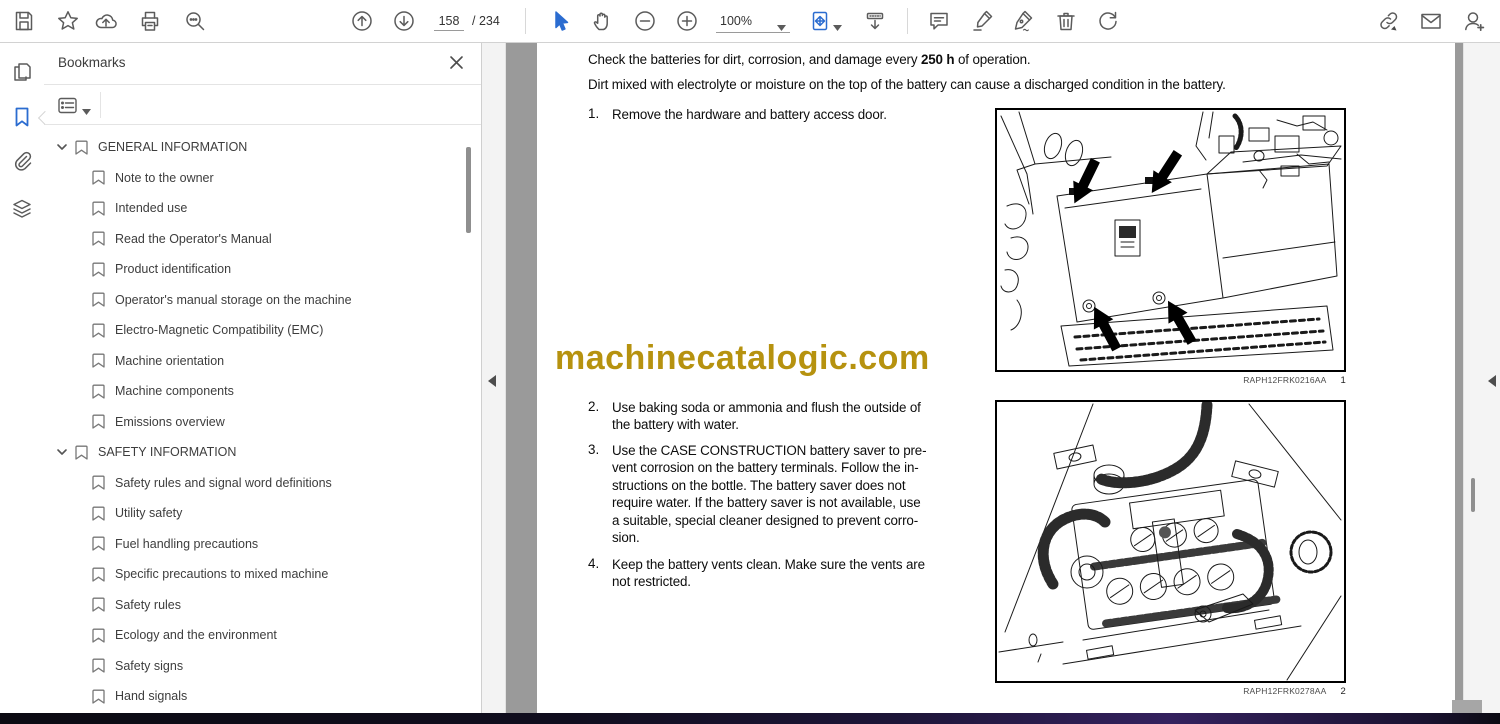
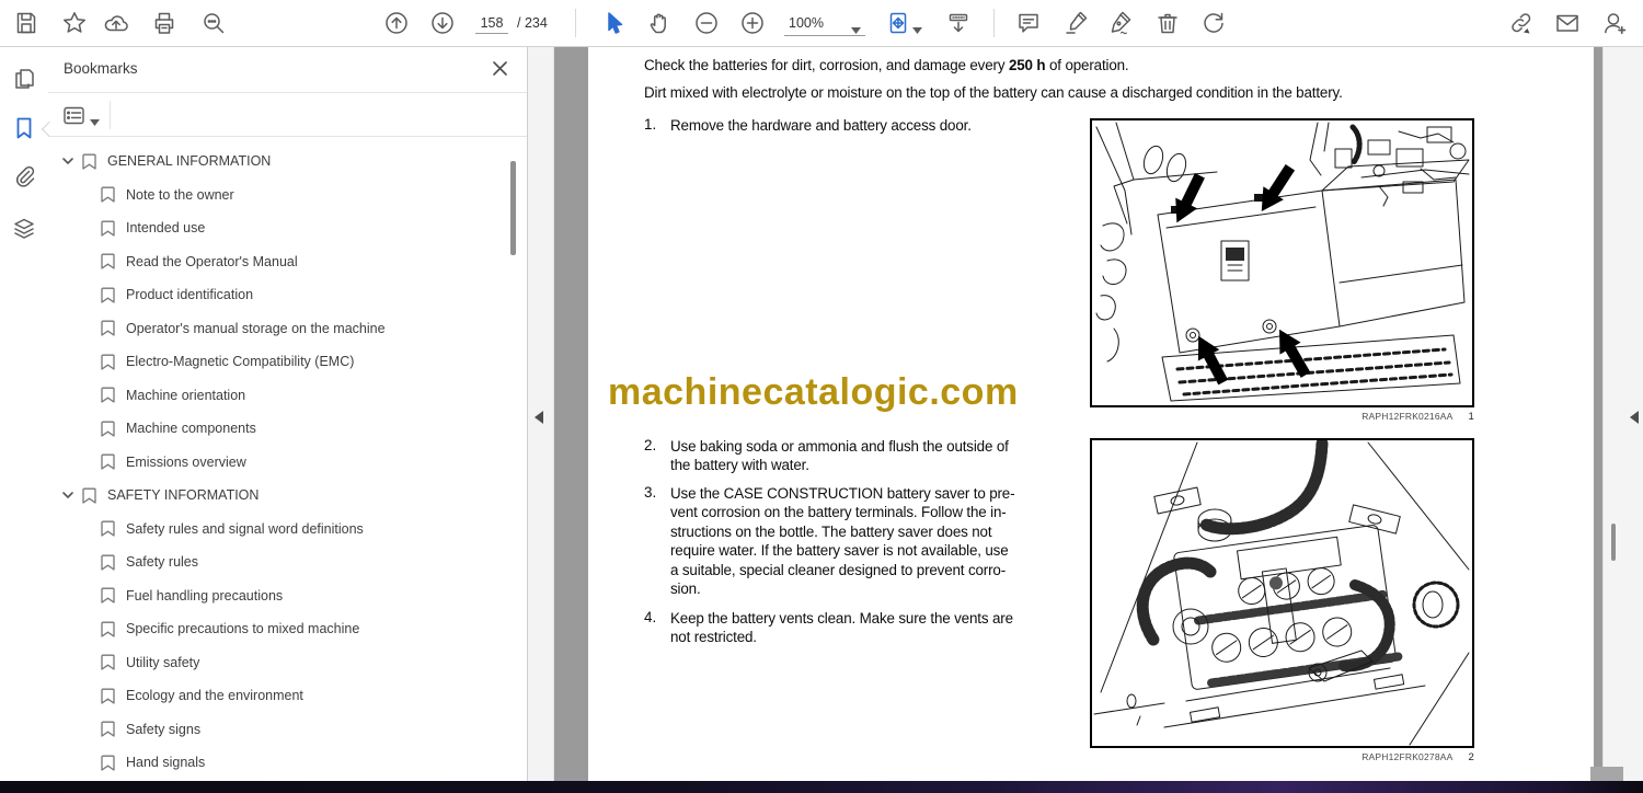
  158
  / 234
  100%
  Bookmarks
  GENERAL INFORMATION
  Note to the owner
  Intended use
  Read the Operator's Manual
  Product identification
  Operator's manual storage on the machine
  Electro-Magnetic Compatibility (EMC)
  Machine orientation
  Machine components
  Emissions overview
  SAFETY INFORMATION
  Safety rules and signal word definitions
- Utility safety
+ Safety rules
  Fuel handling precautions
  Specific precautions to mixed machine
- Safety rules
+ Utility safety
  Ecology and the environment
  Safety signs
  Hand signals
  Check the batteries for dirt, corrosion, and damage every 250 h of operation.
  Dirt mixed with electrolyte or moisture on the top of the battery can cause a discharged condition in the battery.
  1.
  Remove the hardware and battery access door.
  machinecatalogic.com
  2.
  Use baking soda or ammonia and flush the outside of
  the battery with water.
  3.
  Use the CASE CONSTRUCTION battery saver to pre-
  vent corrosion on the battery terminals. Follow the in-
  structions on the bottle. The battery saver does not
  require water. If the battery saver is not available, use
  a suitable, special cleaner designed to prevent corro-
  sion.
  4.
  Keep the battery vents clean. Make sure the vents are
  not restricted.
  RAPH12FRK0216AA 1
  RAPH12FRK0278AA 2
